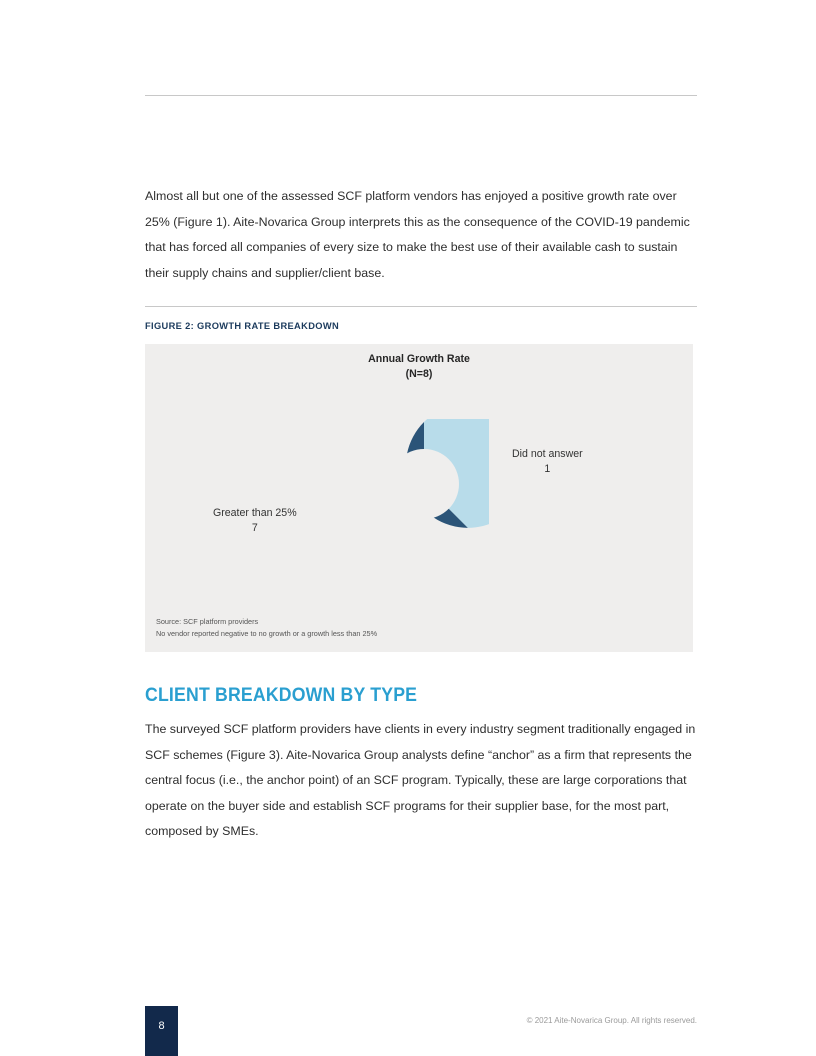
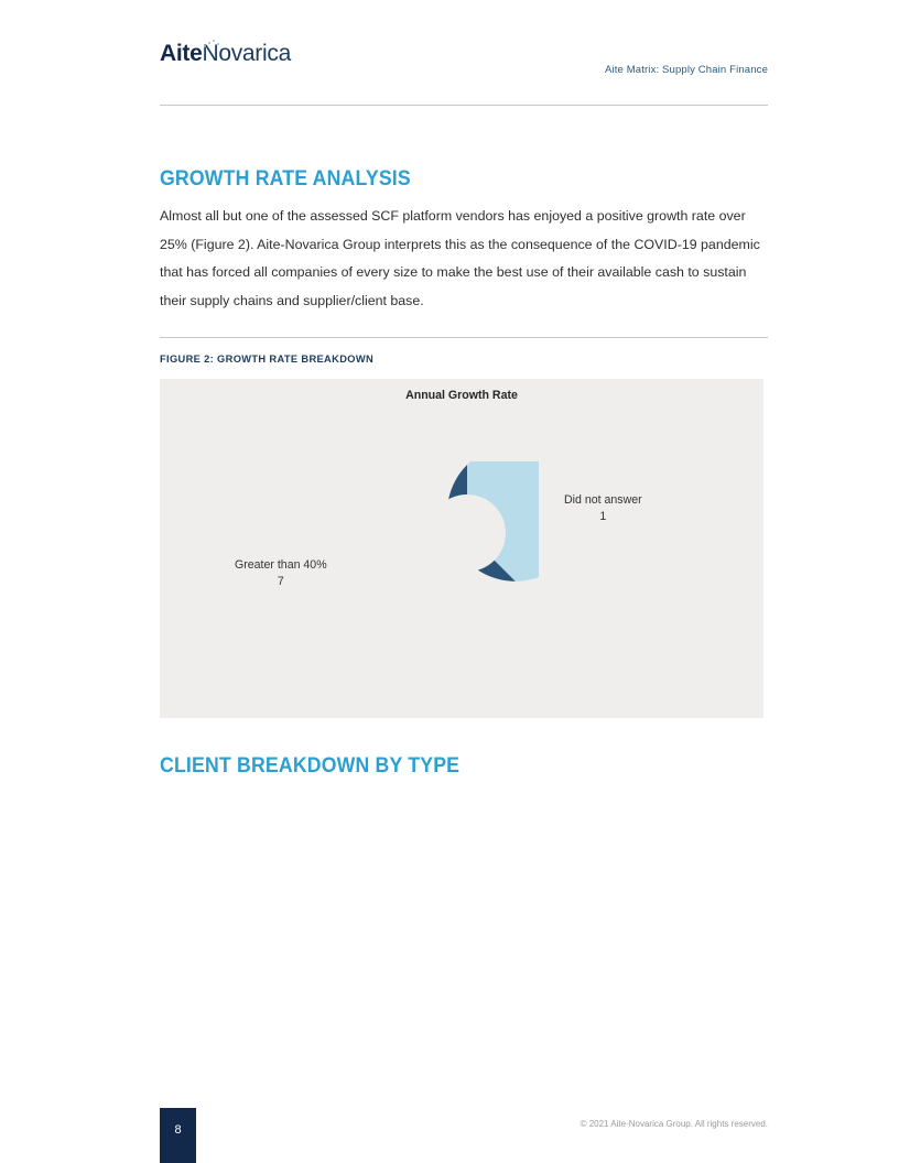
+ AiteNovarica
+ Aite Matrix: Supply Chain Finance
+ GROWTH RATE ANALYSIS
- Almost all but one of the assessed SCF platform vendors has enjoyed a positive growth rate over 25% (Figure 1). Aite-Novarica Group interprets this as the consequence of the COVID-19 pandemic that has forced all companies of every size to make the best use of their available cash to sustain their supply chains and supplier/client base.
+ Almost all but one of the assessed SCF platform vendors has enjoyed a positive growth rate over 25% (Figure 2). Aite-Novarica Group interprets this as the consequence of the COVID-19 pandemic that has forced all companies of every size to make the best use of their available cash to sustain their supply chains and supplier/client base.
  FIGURE 2: GROWTH RATE BREAKDOWN
  Annual Growth Rate
- (N=8)
  Did not answer
  1
- Greater than 25%
+ Greater than 40%
  7
- Source: SCF platform providers
- No vendor reported negative to no growth or a growth less than 25%
  CLIENT BREAKDOWN BY TYPE
- The surveyed SCF platform providers have clients in every industry segment traditionally engaged in SCF schemes (Figure 3). Aite-Novarica Group analysts define “anchor” as a firm that represents the central focus (i.e., the anchor point) of an SCF program. Typically, these are large corporations that operate on the buyer side and establish SCF programs for their supplier base, for the most part, composed by SMEs.
  8
  © 2021 Aite-Novarica Group. All rights reserved.
